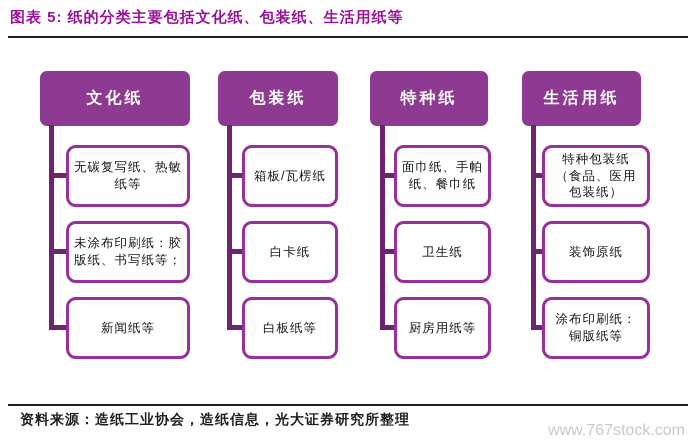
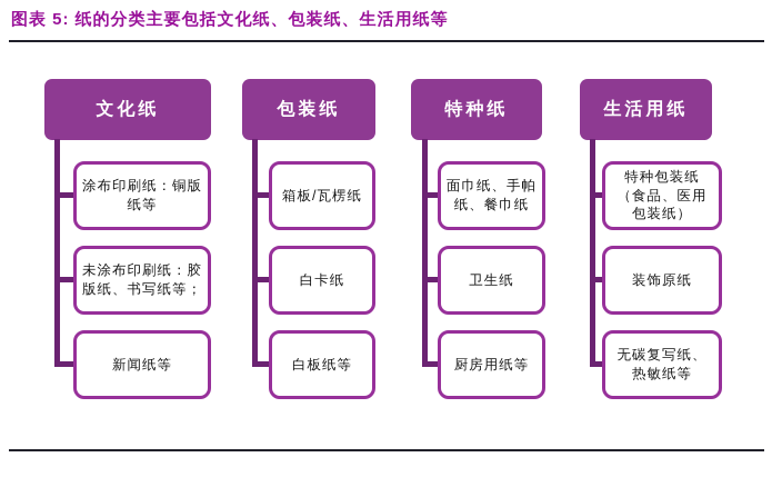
  图表 5: 纸的分类主要包括文化纸、包装纸、生活用纸等
  文化纸
- 无碳复写纸、热敏纸等
+ 涂布印刷纸：铜版纸等
  未涂布印刷纸：胶版纸、书写纸等；
  新闻纸等
  包装纸
  箱板/瓦楞纸
  白卡纸
  白板纸等
  特种纸
  面巾纸、手帕纸、餐巾纸
  卫生纸
  厨房用纸等
  生活用纸
  特种包装纸（食品、医用包装纸）
  装饰原纸
- 涂布印刷纸：铜版纸等
+ 无碳复写纸、热敏纸等
- 资料来源：造纸工业协会，造纸信息，光大证券研究所整理
- www.767stock.com
